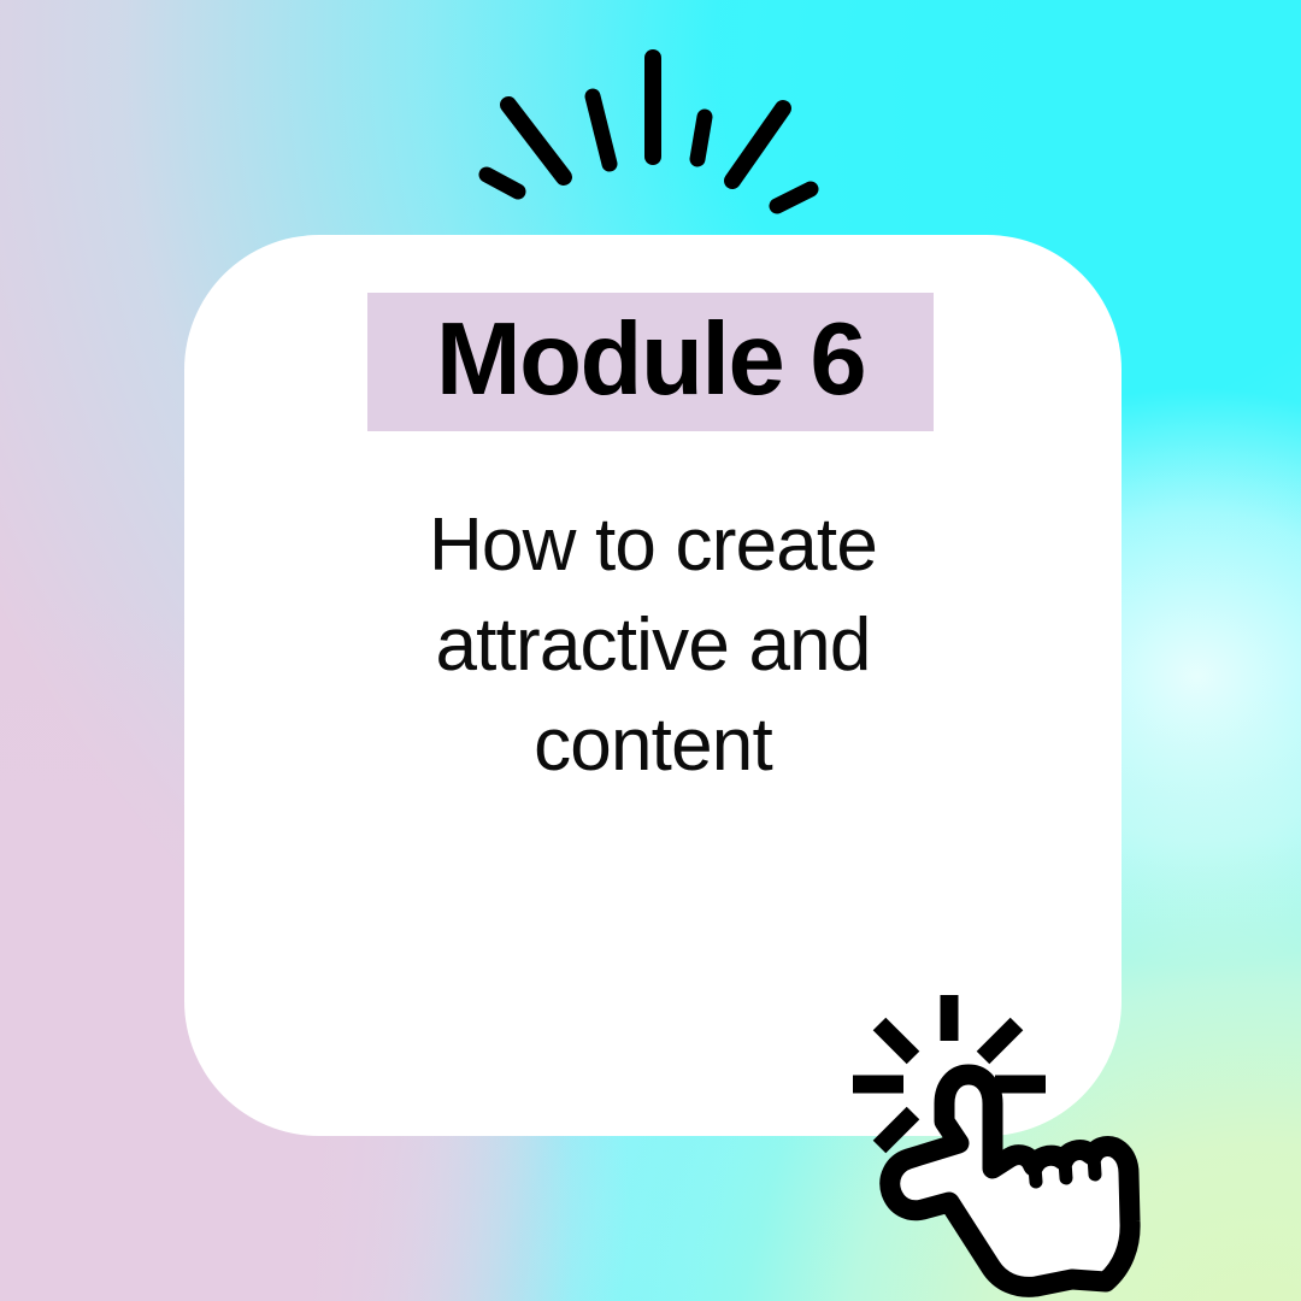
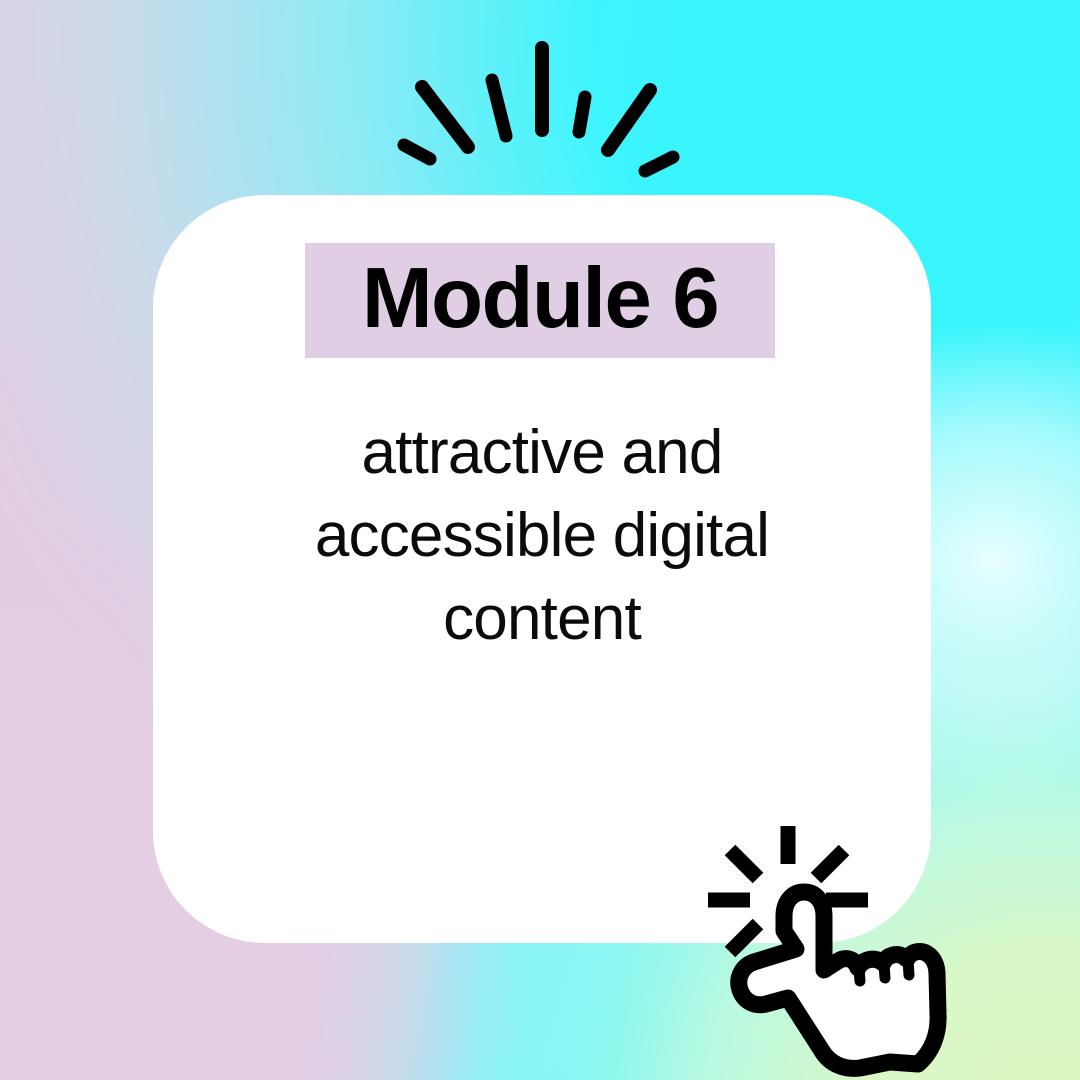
  Module 6
- How to create
  attractive and
+ accessible digital
  content
